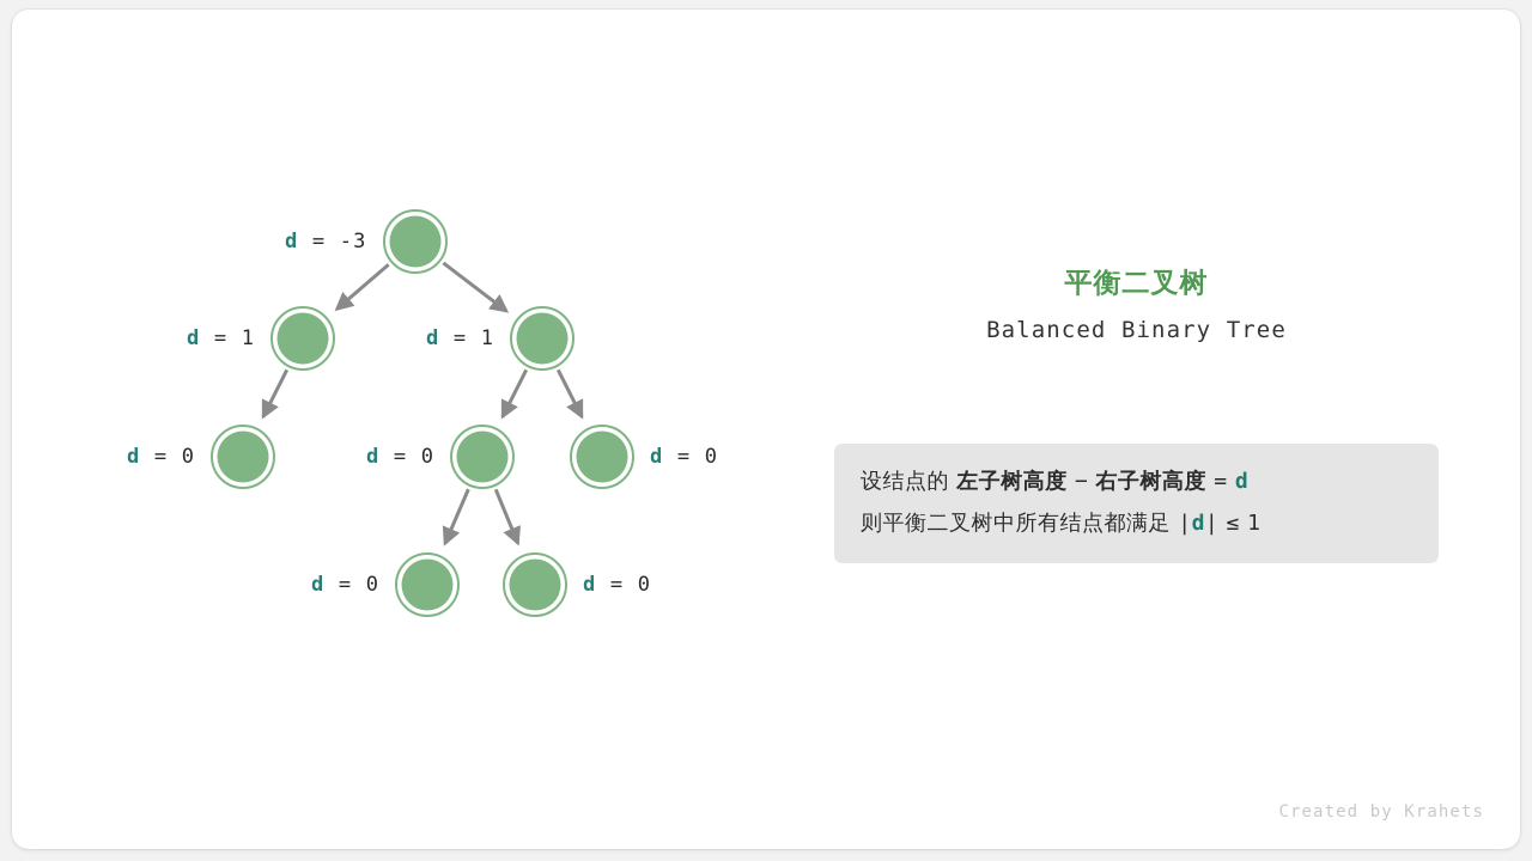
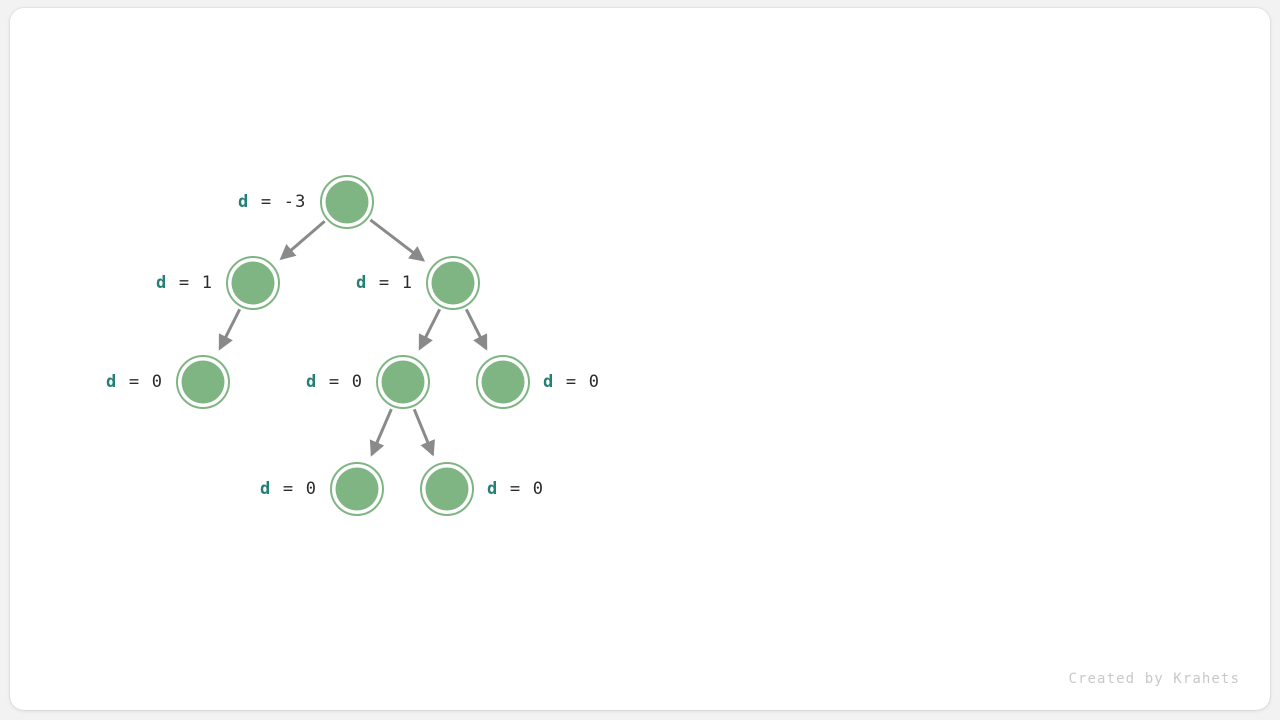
  d = -3
  d = 1
  d = 1
  d = 0
  d = 0
  d = 0
  d = 0
  d = 0
- 平衡二叉树
- Balanced Binary Tree
- 设结点的 左子树高度 − 右子树高度 = d
- 则平衡二叉树中所有结点都满足 |d| ≤ 1
  Created by Krahets
